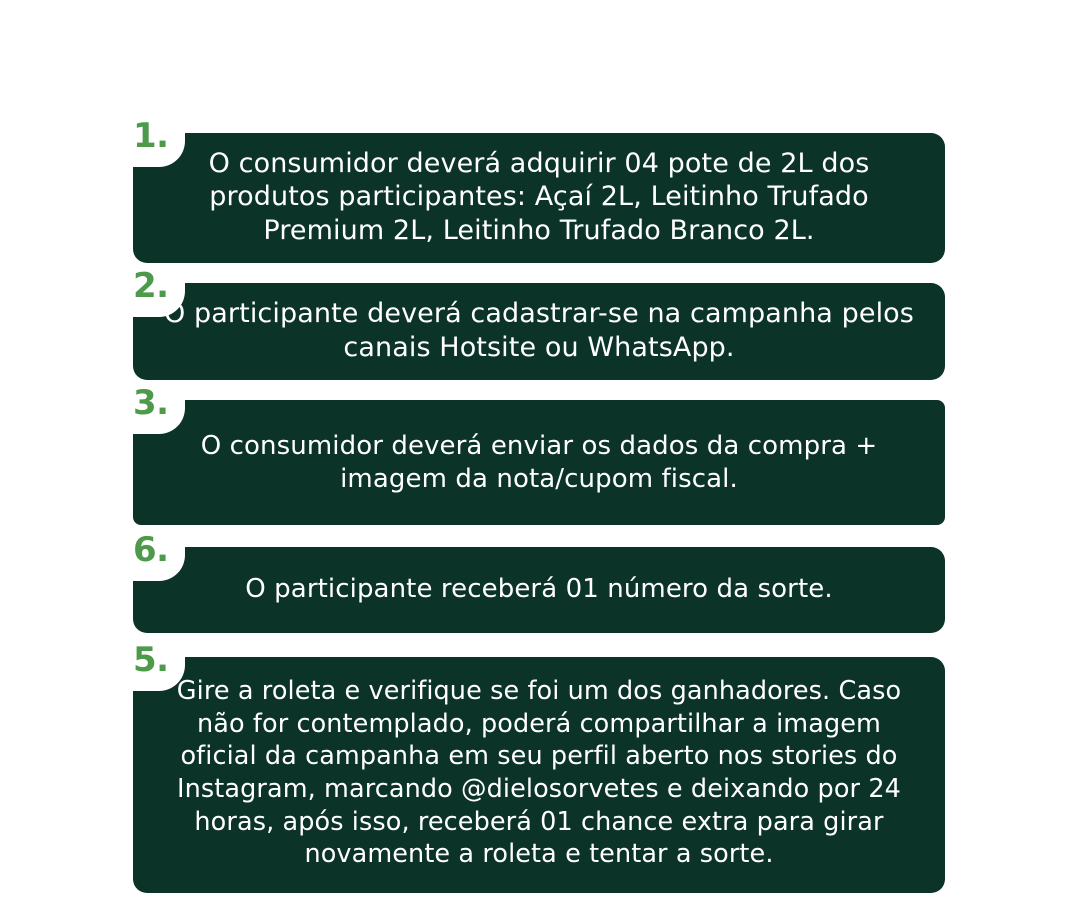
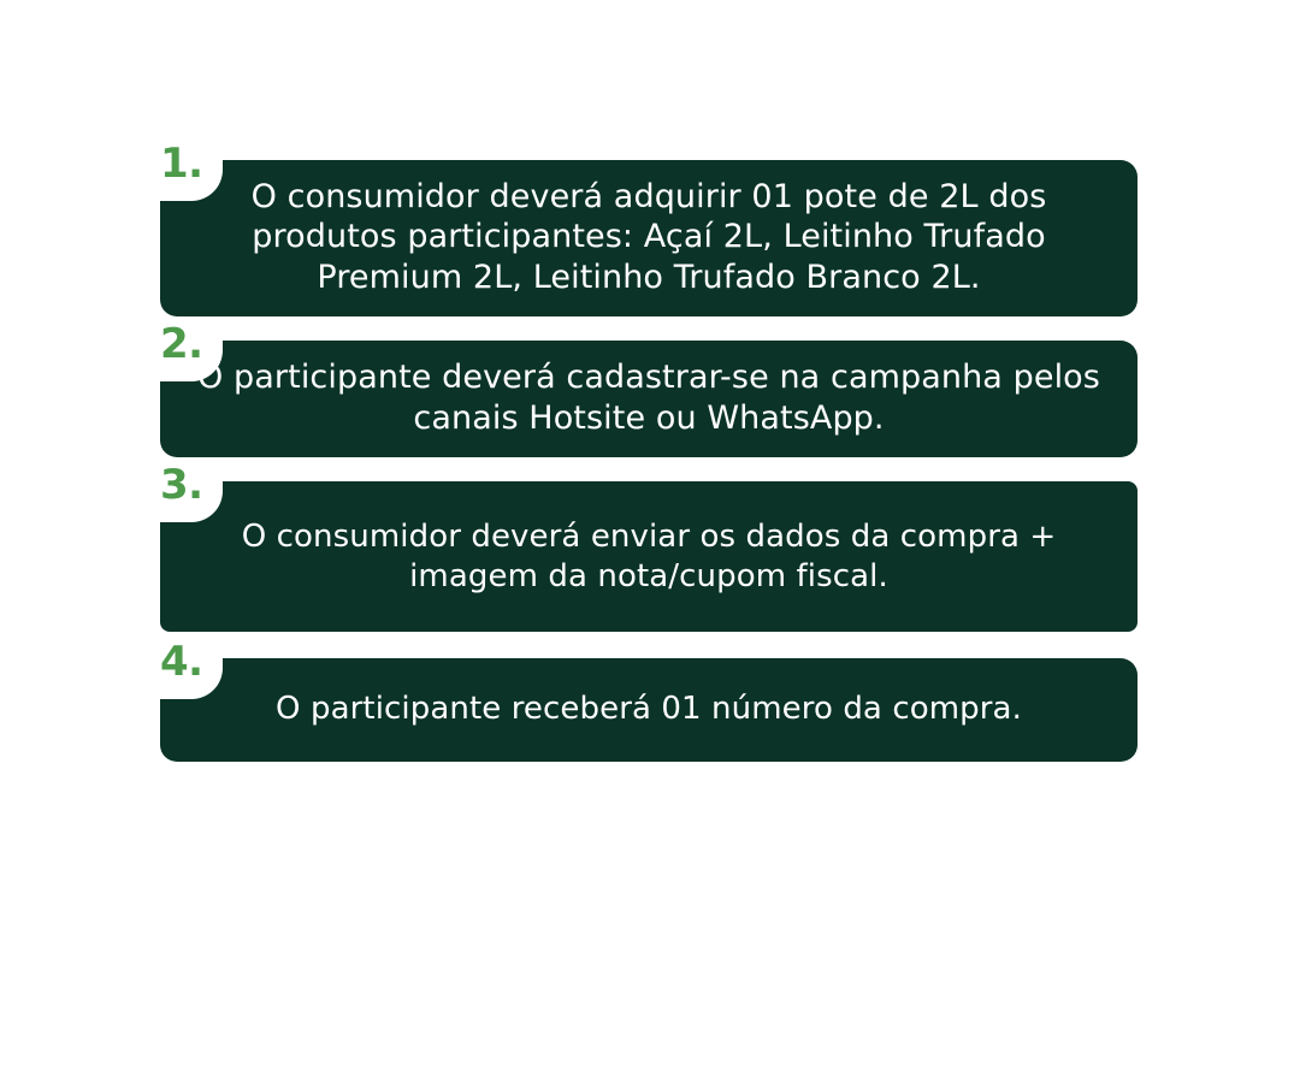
  1.
- O consumidor deverá adquirir 04 pote de 2L dos produtos participantes: Açaí 2L, Leitinho Trufado Premium 2L, Leitinho Trufado Branco 2L.
+ O consumidor deverá adquirir 01 pote de 2L dos produtos participantes: Açaí 2L, Leitinho Trufado Premium 2L, Leitinho Trufado Branco 2L.
  2.
  O participante deverá cadastrar-se na campanha pelos canais Hotsite ou WhatsApp.
  3.
  O consumidor deverá enviar os dados da compra + imagem da nota/cupom fiscal.
- 6.
+ 4.
- O participante receberá 01 número da sorte.
+ O participante receberá 01 número da compra.
- 5.
- Gire a roleta e verifique se foi um dos ganhadores. Caso não for contemplado, poderá compartilhar a imagem oficial da campanha em seu perfil aberto nos stories do Instagram, marcando @dielosorvetes e deixando por 24 horas, após isso, receberá 01 chance extra para girar novamente a roleta e tentar a sorte.
